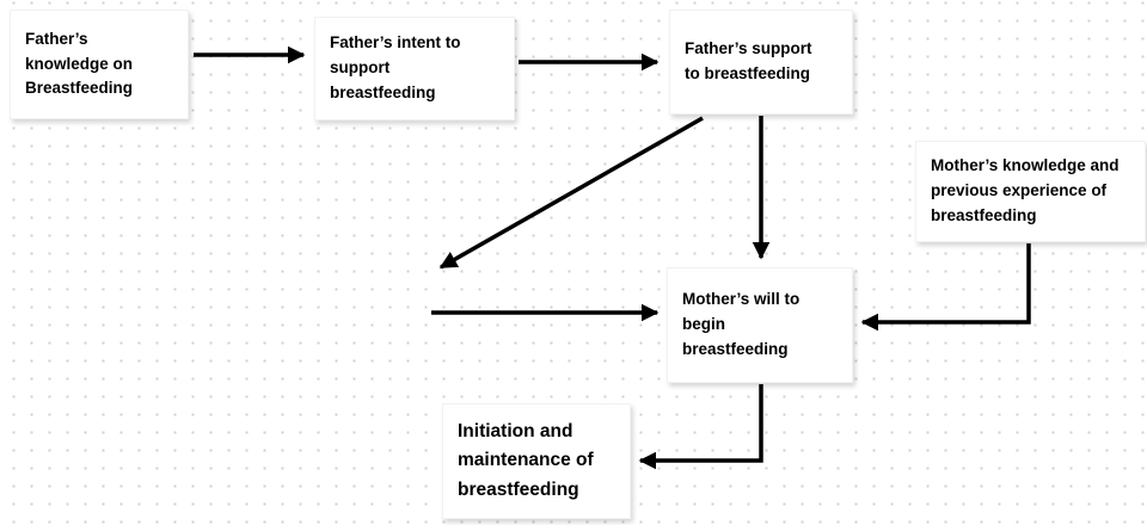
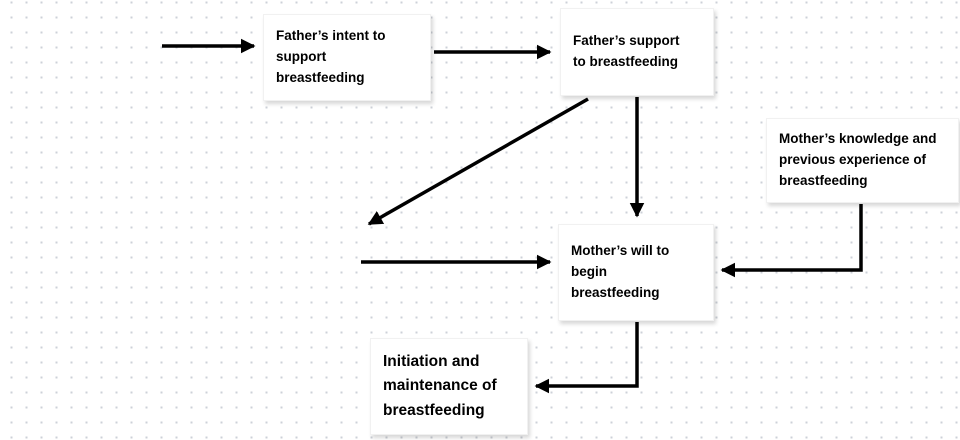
- Father’s
- knowledge on
- Breastfeeding
  Father’s intent to
  support
  breastfeeding
  Father’s support
  to breastfeeding
  Mother’s knowledge and
  previous experience of
  breastfeeding
  Mother’s will to
  begin
  breastfeeding
  Initiation and
  maintenance of
  breastfeeding
